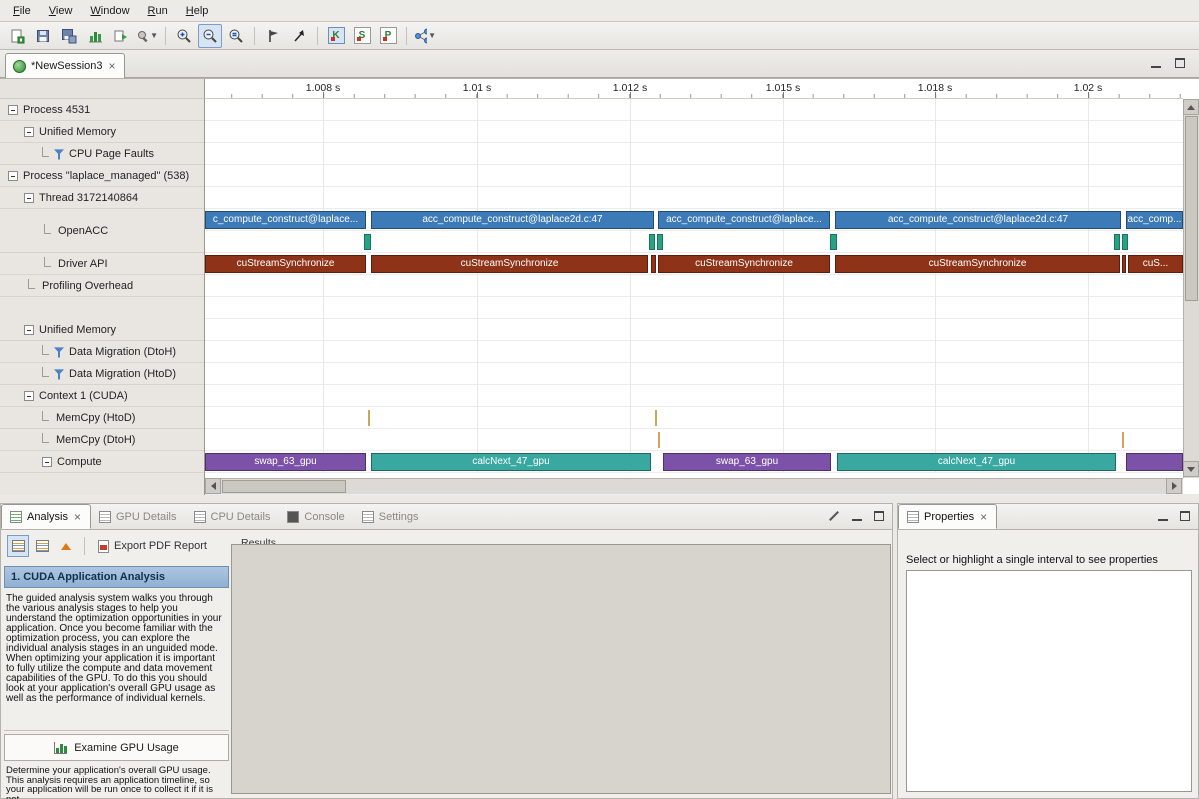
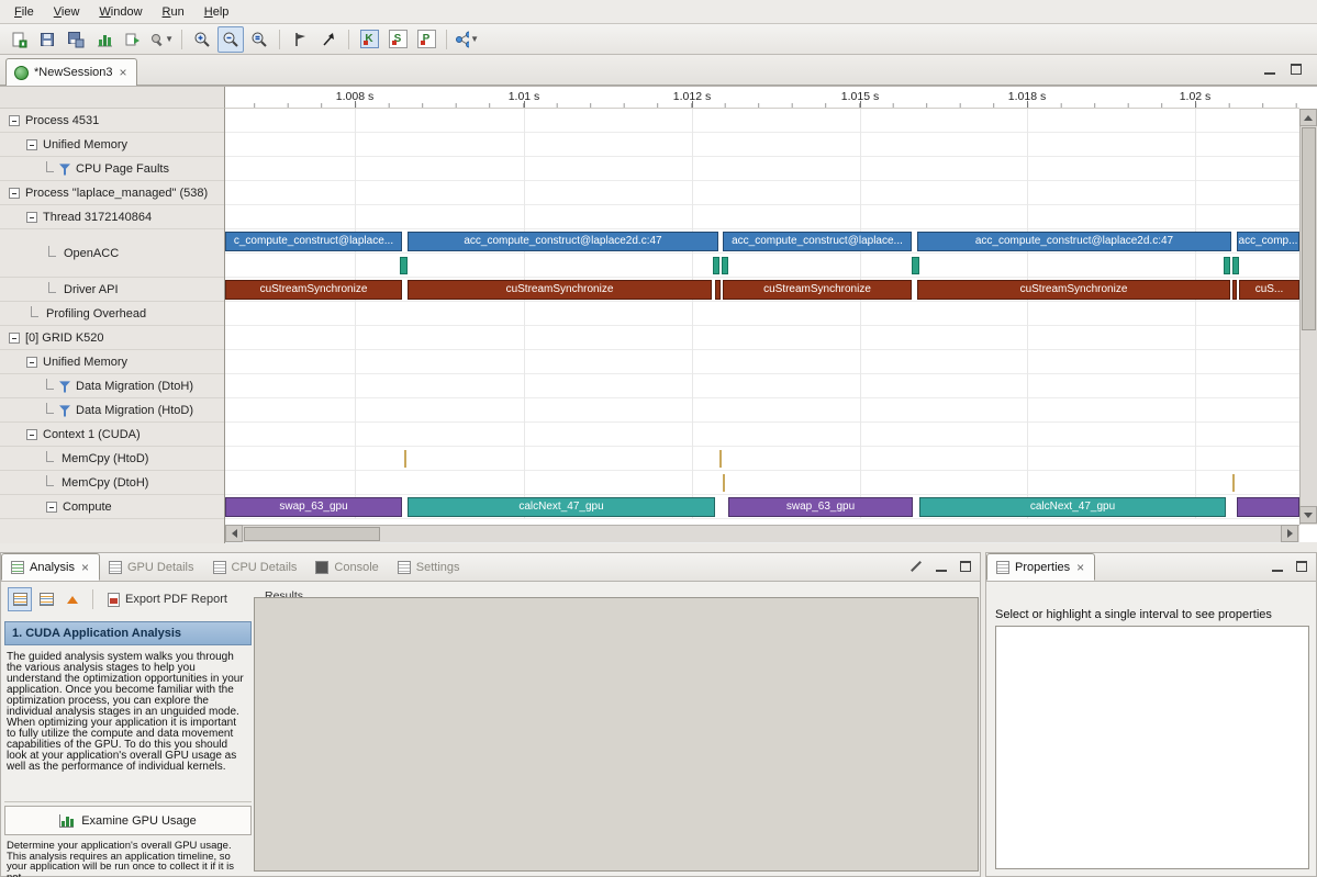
  File
  View
  Window
  Run
  Help
  ▼
  K
  S
  P
  ▼
  *NewSession3
  ×
  1.008 s
  1.01 s
  1.012 s
  1.015 s
  1.018 s
  1.02 s
  Process 4531
  Unified Memory
  CPU Page Faults
  Process "laplace_managed" (538)
  Thread 3172140864
  OpenACC
  Driver API
  Profiling Overhead
+ [0] GRID K520
  Unified Memory
  Data Migration (DtoH)
  Data Migration (HtoD)
  Context 1 (CUDA)
  MemCpy (HtoD)
  MemCpy (DtoH)
  Compute
  c_compute_construct@laplace...
  acc_compute_construct@laplace2d.c:47
  acc_compute_construct@laplace...
  acc_compute_construct@laplace2d.c:47
  acc_comp...
  cuStreamSynchronize
  cuStreamSynchronize
  cuStreamSynchronize
  cuStreamSynchronize
  cuS...
  swap_63_gpu
  calcNext_47_gpu
  swap_63_gpu
  calcNext_47_gpu
  Analysis
  ×
  GPU Details
  CPU Details
  Console
  Settings
  Export PDF Report
  1. CUDA Application Analysis
  The guided analysis system walks you through the various analysis stages to help you understand the optimization opportunities in your application. Once you become familiar with the optimization process, you can explore the individual analysis stages in an unguided mode. When optimizing your application it is important to fully utilize the compute and data movement capabilities of the GPU. To do this you should look at your application's overall GPU usage as well as the performance of individual kernels.
  Examine GPU Usage
  Determine your application's overall GPU usage. This analysis requires an application timeline, so your application will be run once to collect it if it is
  Results
  Properties
  ×
  Select or highlight a single interval to see properties
